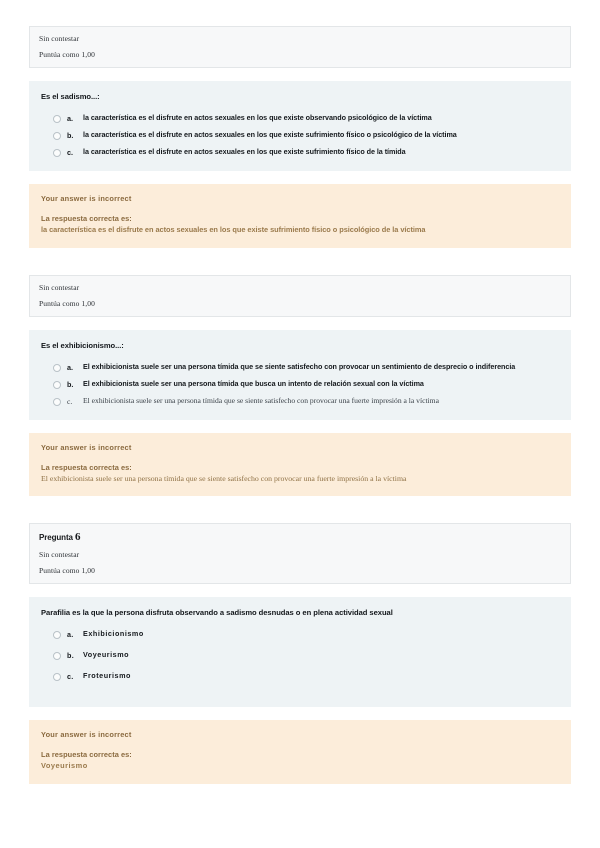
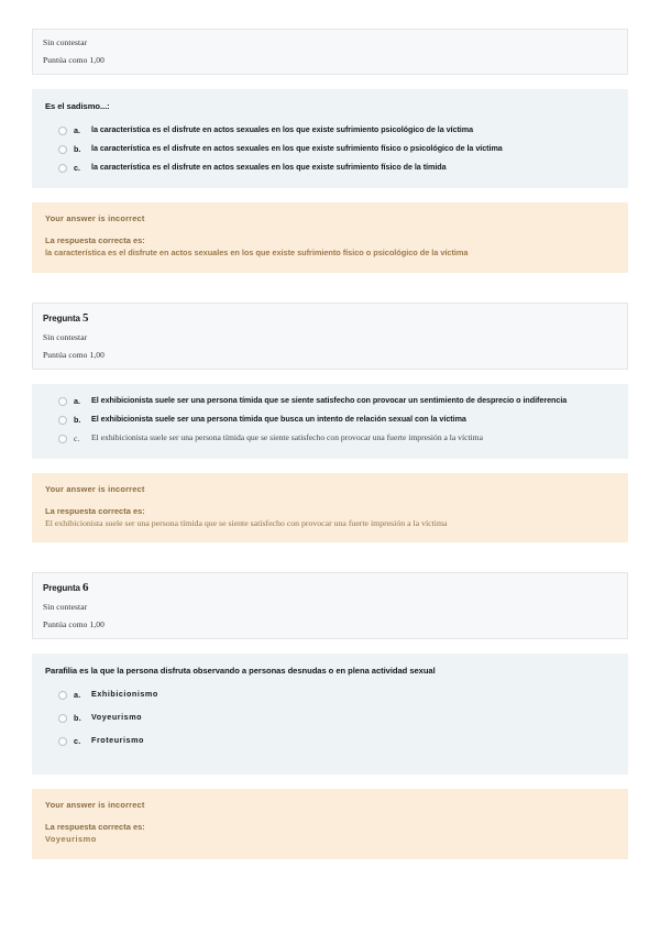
  Sin contestar
  Puntúa como 1,00
  Es el sadismo...:
  a.
- la característica es el disfrute en actos sexuales en los que existe observando psicológico de la víctima
+ la característica es el disfrute en actos sexuales en los que existe sufrimiento psicológico de la víctima
  b.
  la característica es el disfrute en actos sexuales en los que existe sufrimiento físico o psicológico de la víctima
  c.
  la característica es el disfrute en actos sexuales en los que existe sufrimiento físico de la tímida
  Your answer is incorrect
  La respuesta correcta es:
  la característica es el disfrute en actos sexuales en los que existe sufrimiento físico o psicológico de la víctima
+ Pregunta 5
  Sin contestar
  Puntúa como 1,00
- Es el exhibicionismo...:
  a.
  El exhibicionista suele ser una persona tímida que se siente satisfecho con provocar un sentimiento de desprecio o indiferencia
  b.
  El exhibicionista suele ser una persona tímida que busca un intento de relación sexual con la víctima
  c.
  El exhibicionista suele ser una persona tímida que se siente satisfecho con provocar una fuerte impresión a la víctima
  Your answer is incorrect
  La respuesta correcta es:
  El exhibicionista suele ser una persona tímida que se siente satisfecho con provocar una fuerte impresión a la víctima
  Pregunta 6
  Sin contestar
  Puntúa como 1,00
- Parafilia es la que la persona disfruta observando a sadismo desnudas o en plena actividad sexual
+ Parafilia es la que la persona disfruta observando a personas desnudas o en plena actividad sexual
  a.
  Exhibicionismo
  b.
  Voyeurismo
  c.
  Froteurismo
  Your answer is incorrect
  La respuesta correcta es:
  Voyeurismo
